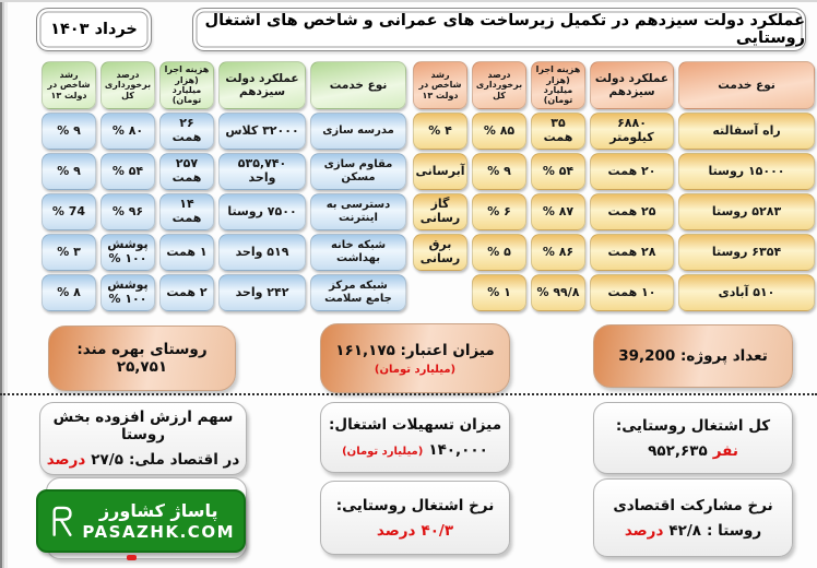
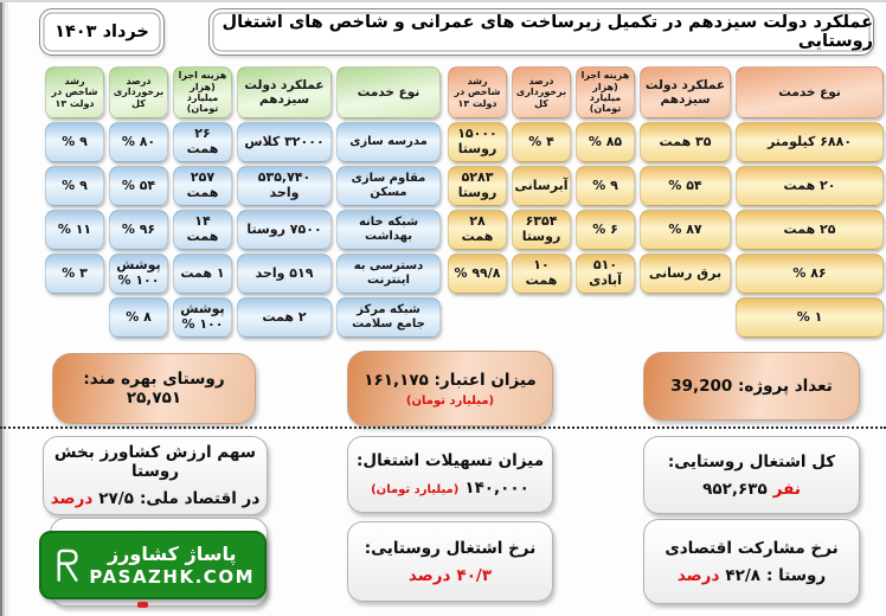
  خرداد ۱۴۰۳
  عملکرد دولت سیزدهم در تکمیل زیرساخت های عمرانی و شاخص های اشتغال روستایی
  نوع خدمت
  عملکرد دولت سیزدهم
  هزینه اجرا (هزار میلیارد تومان)
  درصد برخورداری کل
  رشد شاخص در دولت ۱۳
- راه آسفالته
  ۶۸۸۰ کیلومتر
  ۳۵ همت
  ۸۵ %
  ۴ %
  ۱۵۰۰۰ روستا
  ۲۰ همت
  ۵۴ %
  ۹ %
  آبرسانی
  ۵۲۸۳ روستا
  ۲۵ همت
  ۸۷ %
  ۶ %
- گاز رسانی
  ۶۳۵۴ روستا
  ۲۸ همت
  ۸۶ %
- ۵ %
  برق رسانی
  ۵۱۰ آبادی
  ۱۰ همت
  ۹۹/۸ %
  ۱ %
  نوع خدمت
  عملکرد دولت سیزدهم
  هزینه اجرا (هزار میلیارد تومان)
  درصد برخورداری کل
  رشد شاخص در دولت ۱۳
  مدرسه سازی
  ۳۲۰۰۰ کلاس
  ۲۶ همت
  ۸۰ %
  ۹ %
  مقاوم سازی مسکن
  ۵۳۵,۷۴۰ واحد
  ۲۵۷ همت
  ۵۴ %
  ۹ %
- دسترسی به اینترنت
+ شبکه خانه بهداشت
  ۷۵۰۰ روستا
  ۱۴ همت
  ۹۶ %
- 74 %
+ ۱۱ %
- شبکه خانه بهداشت
+ دسترسی به اینترنت
  ۵۱۹ واحد
  ۱ همت
  پوشش ۱۰۰ %
  ۳ %
  شبکه مرکز جامع سلامت
- ۲۴۲ واحد
  ۲ همت
  پوشش ۱۰۰ %
  ۸ %
  تعداد پروژه: 39,200
  میزان اعتبار: ۱۶۱,۱۷۵
  (میلیارد تومان)
  روستای بهره مند: ۲۵,۷۵۱
  کل اشتغال روستایی:
  ۹۵۲,۶۳۵
  نفر
  میزان تسهیلات اشتغال:
  ۱۴۰,۰۰۰
  (میلیارد تومان)
- سهم ارزش افزوده بخش روستا
+ سهم ارزش کشاورز بخش روستا
  در اقتصاد ملی:
  ۲۷/۵
  درصد
  نرخ مشارکت اقتصادی
  روستا :
  ۴۲/۸
  درصد
  نرخ اشتغال روستایی:
  ۴۰/۳
  درصد
  پاساژ کشاورز
  PASAZHK.COM
